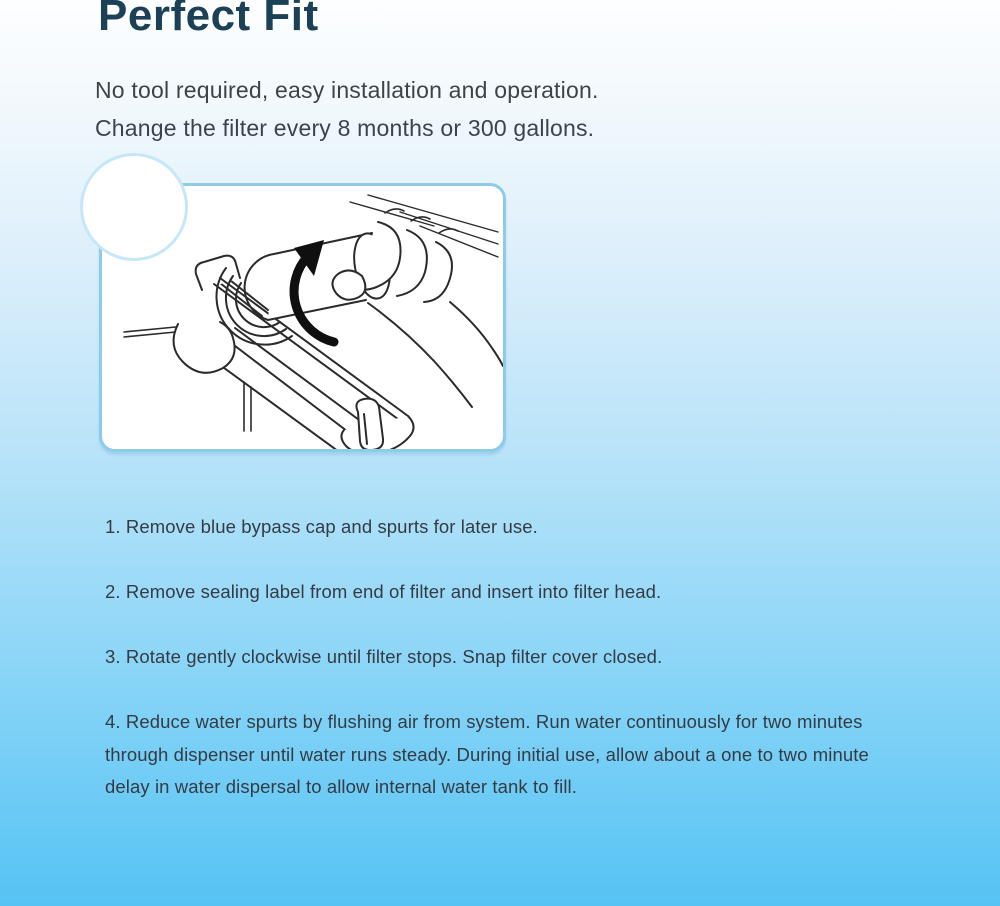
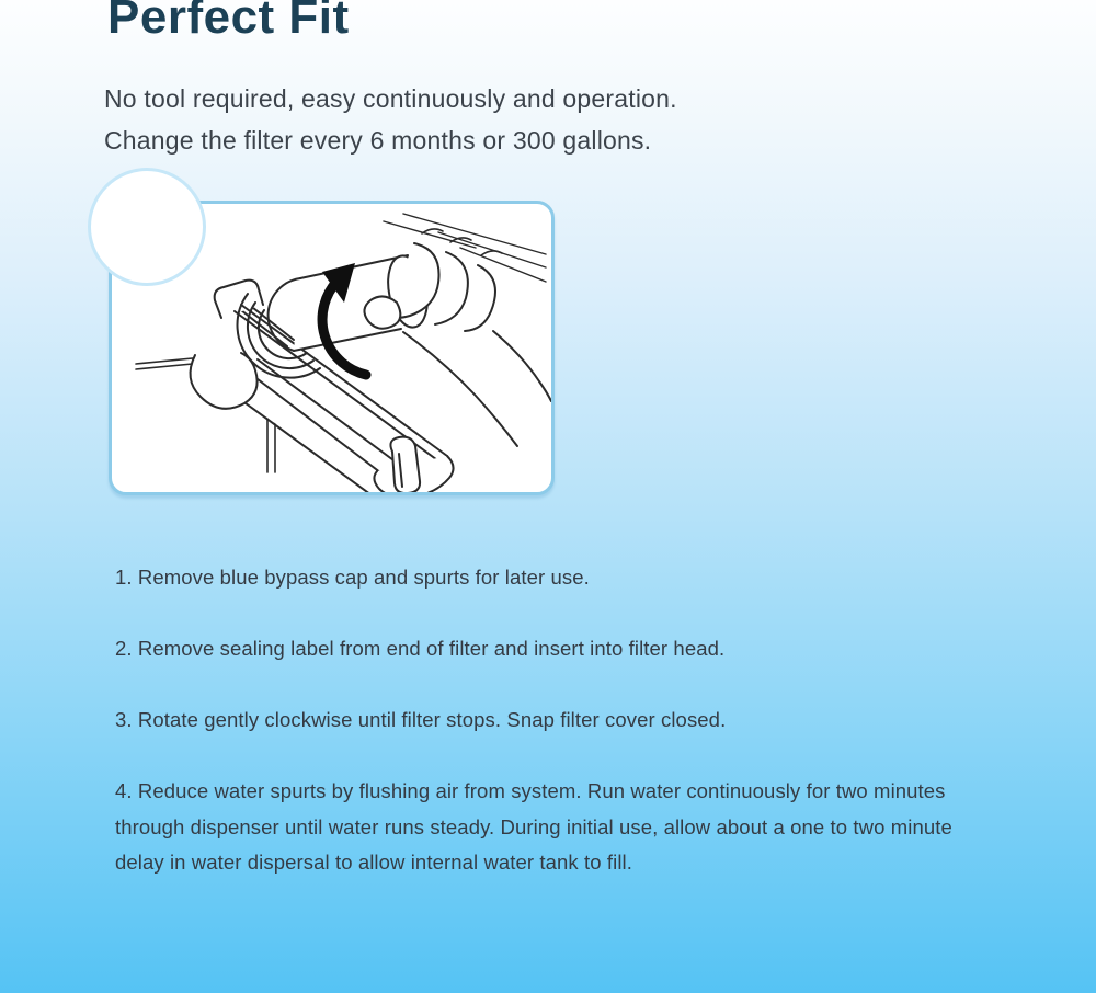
  Perfect Fit
- No tool required, easy installation and operation.
+ No tool required, easy continuously and operation.
- Change the filter every 8 months or 300 gallons.
+ Change the filter every 6 months or 300 gallons.
  1. Remove blue bypass cap and spurts for later use.
  2. Remove sealing label from end of filter and insert into filter head.
  3. Rotate gently clockwise until filter stops. Snap filter cover closed.
  4. Reduce water spurts by flushing air from system. Run water continuously for two minutes through dispenser until water runs steady. During initial use, allow about a one to two minute delay in water dispersal to allow internal water tank to fill.
